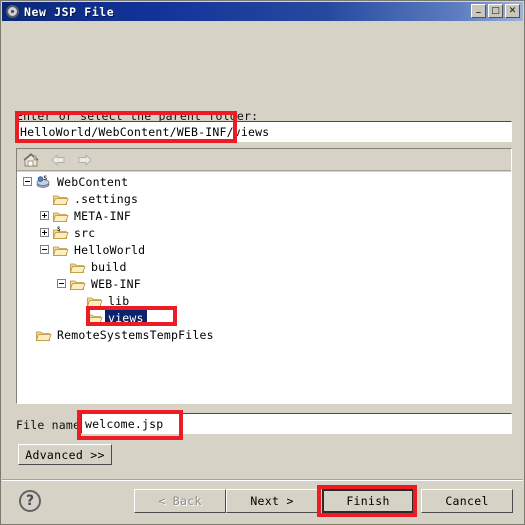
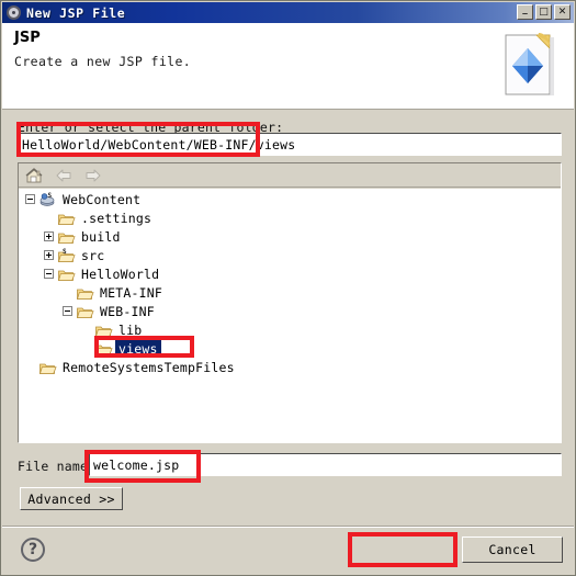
  New JSP File
  _
  □
  ✕
+ JSP
+ Create a new JSP file.
  Enter or select the parent folder:
  HelloWorld/WebContent/WEB-INF/views
  WebContent
  .settings
- META-INF
+ build
  src
  HelloWorld
- build
+ META-INF
  WEB-INF
  lib
  views
  RemoteSystemsTempFiles
  File name
  welcome.jsp
  Advanced >>
  ?
- < Back
- Next >
- Finish
  Cancel
